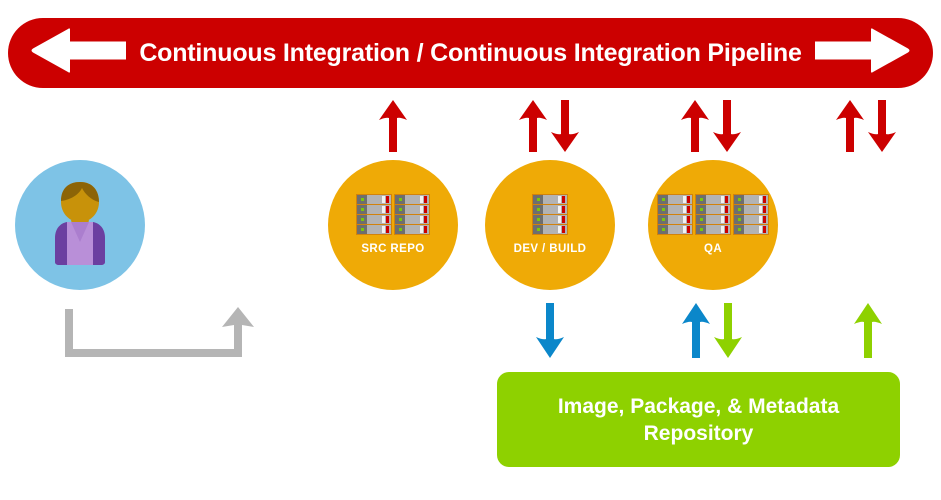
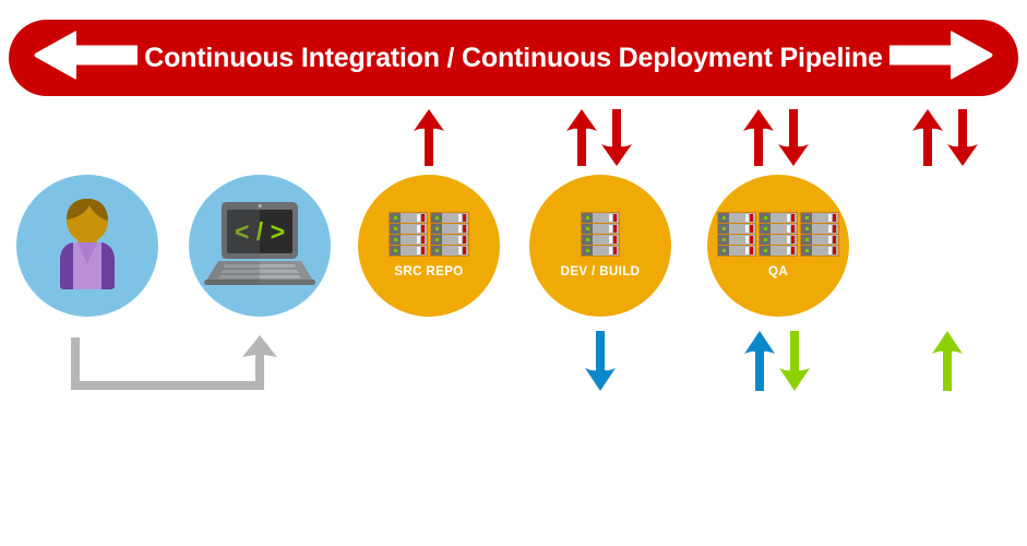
- Continuous Integration / Continuous Integration Pipeline
+ Continuous Integration / Continuous Deployment Pipeline
+ < / >
  SRC REPO
  DEV / BUILD
  QA
- Image, Package, & Metadata
- Repository
